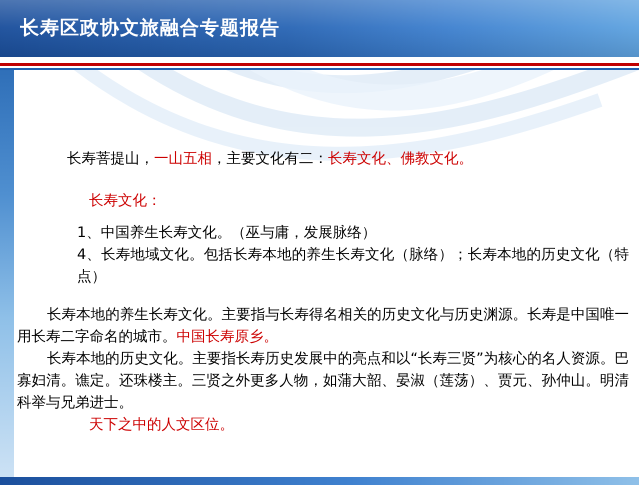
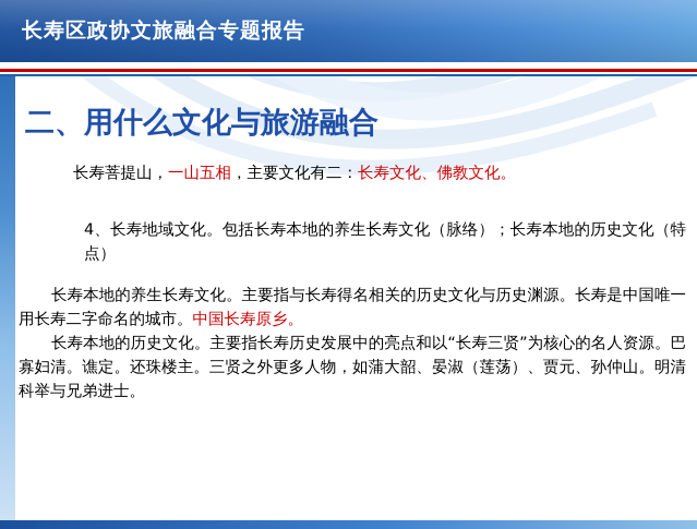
  长寿区政协文旅融合专题报告
+ 二、用什么文化与旅游融合
  长寿菩提山，一山五相，主要文化有二：长寿文化、佛教文化。
- 长寿文化：
- 1、中国养生长寿文化。（巫与庸，发展脉络）
  4、长寿地域文化。包括长寿本地的养生长寿文化（脉络）；长寿本地的历史文化（特点）
  长寿本地的养生长寿文化。主要指与长寿得名相关的历史文化与历史渊源。长寿是中国唯一用长寿二字命名的城市。中国长寿原乡。
  长寿本地的历史文化。主要指长寿历史发展中的亮点和以“长寿三贤”为核心的名人资源。巴寡妇清。谯定。还珠楼主。三贤之外更多人物，如蒲大韶、晏淑（莲荡）、贾元、孙仲山。明清科举与兄弟进士。
- 天下之中的人文区位。
